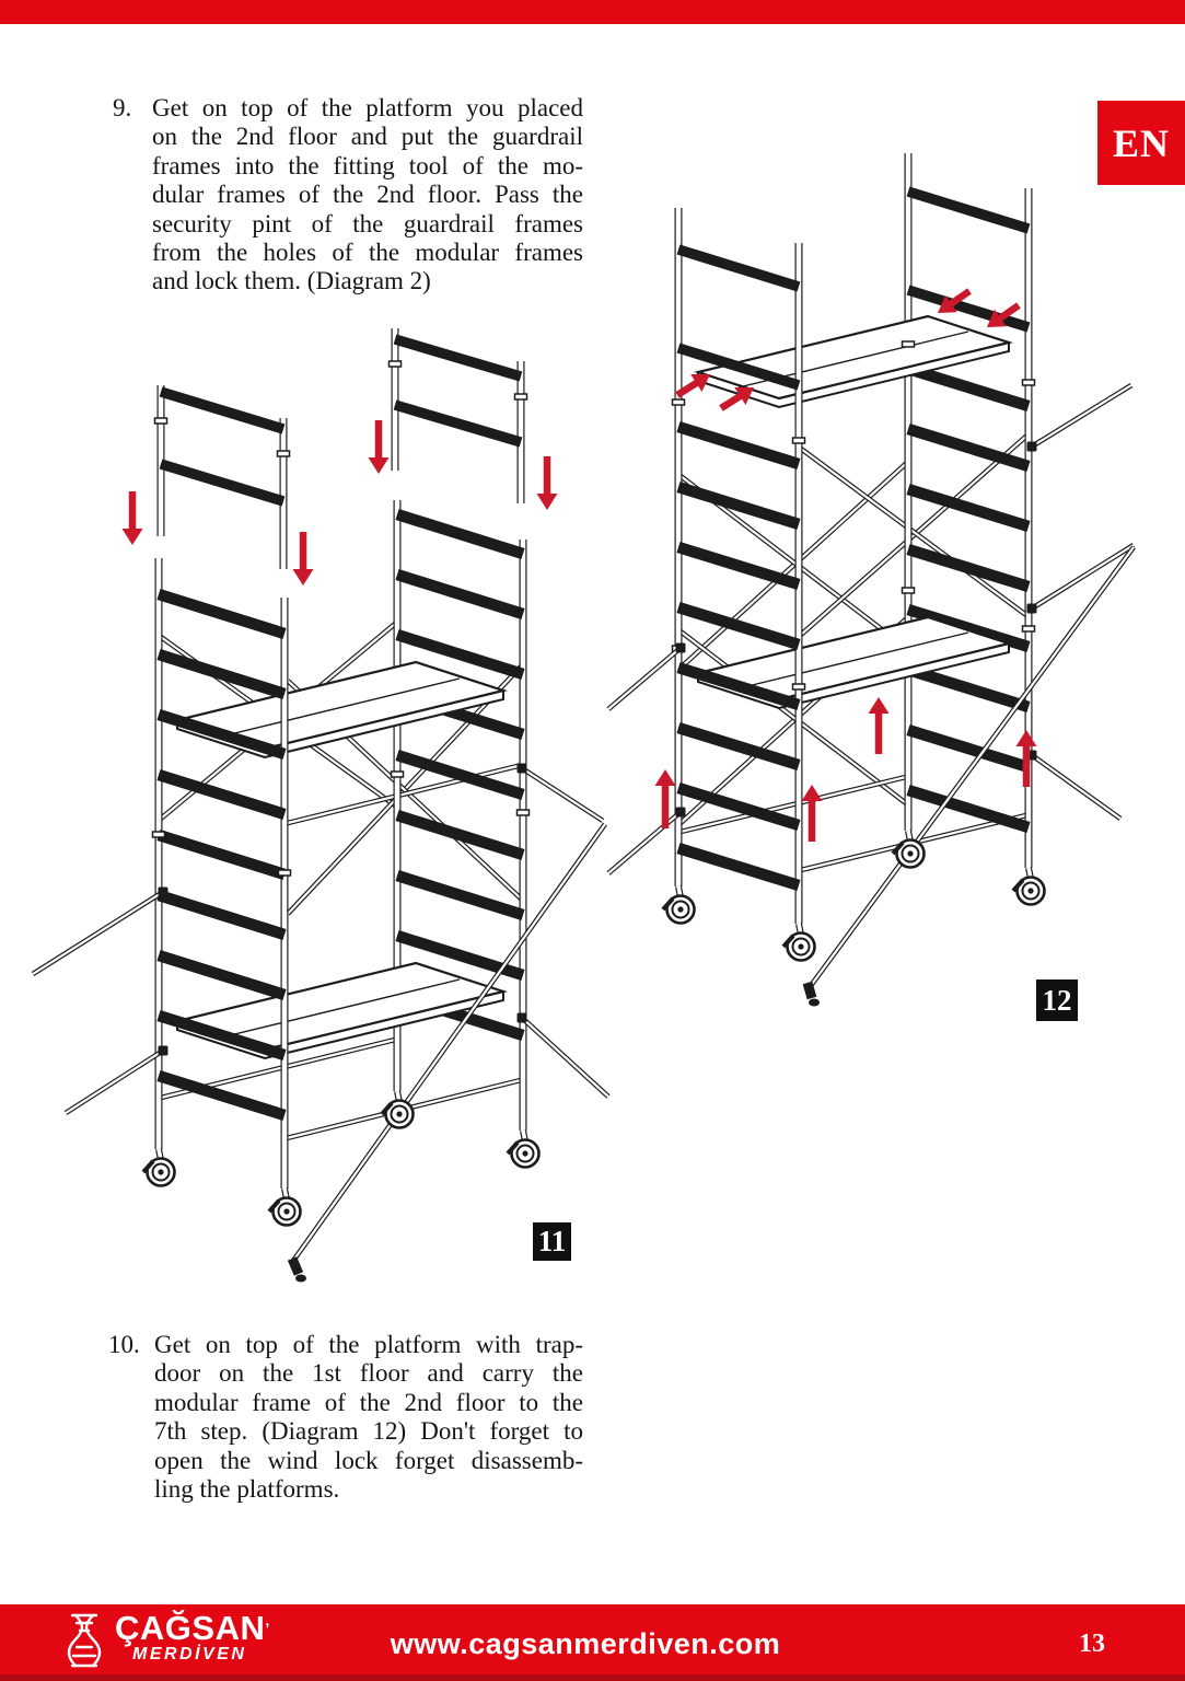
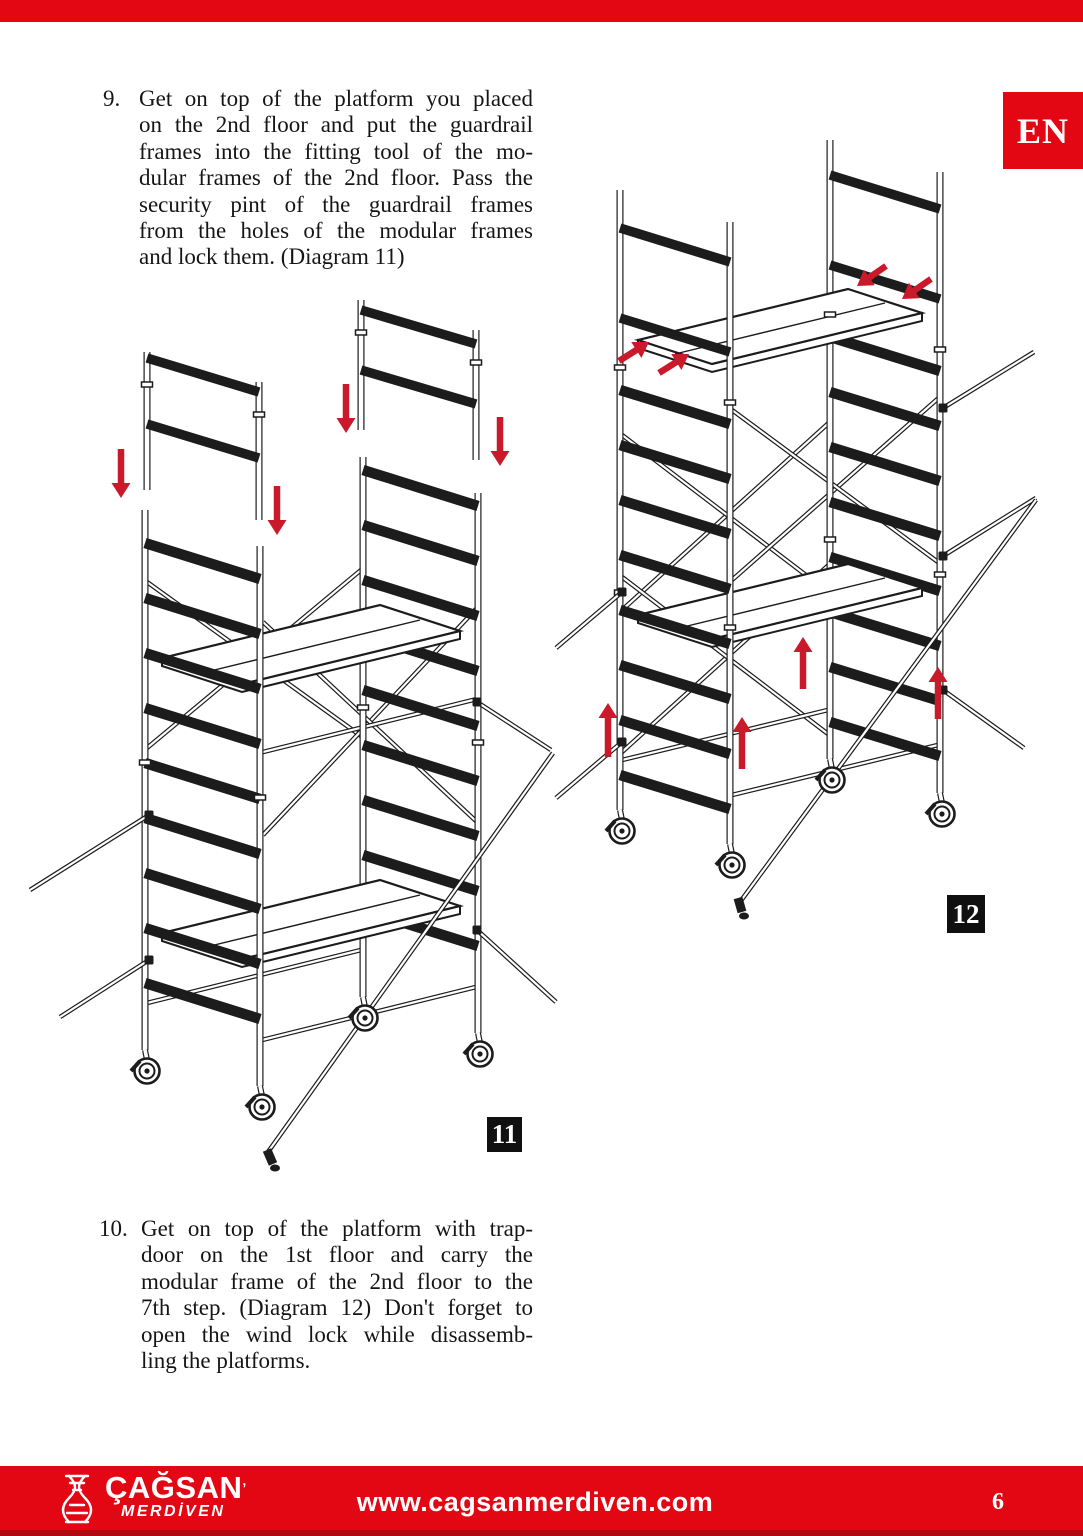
  EN
  9.
  Get on top of the platform you placed
  on the 2nd floor and put the guardrail
  frames into the fitting tool of the mo-
  dular frames of the 2nd floor. Pass the
  security pint of the guardrail frames
  from the holes of the modular frames
- and lock them. (Diagram 2)
+ and lock them. (Diagram 11)
  11
  12
  10.
  Get on top of the platform with trap-
  door on the 1st floor and carry the
  modular frame of the 2nd floor to the
  7th step. (Diagram 12) Don't forget to
- open the wind lock forget disassemb-
+ open the wind lock while disassemb-
  ling the platforms.
  ÇAĞSANʼ
  MERDİVEN
  www.cagsanmerdiven.com
- 13
+ 6
